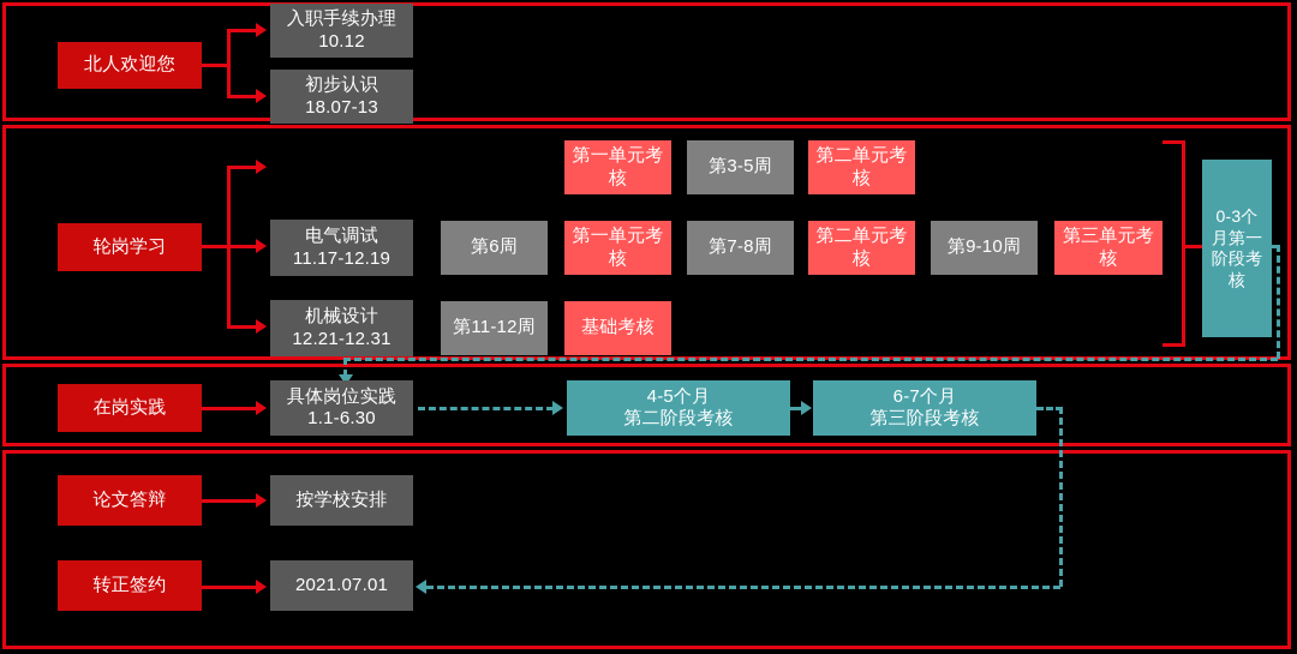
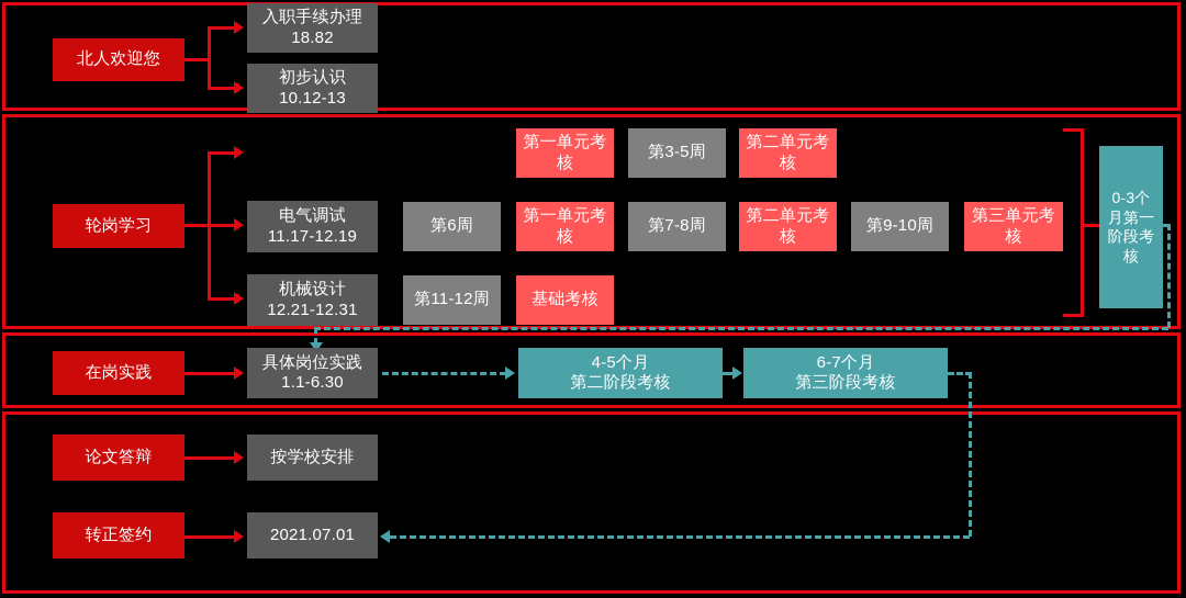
  北人欢迎您
  入职手续办理
- 10.12
+ 18.82
  初步认识
- 18.07-13
+ 10.12-13
  轮岗学习
  第一单元考核
  第3-5周
  第二单元考核
  电气调试
  11.17-12.19
  第6周
  第一单元考核
  第7-8周
  第二单元考核
  第9-10周
  第三单元考核
  机械设计
  12.21-12.31
  第11-12周
  基础考核
  0-3个月第一阶段考核
  在岗实践
  具体岗位实践
  1.1-6.30
  4-5个月
  第二阶段考核
  6-7个月
  第三阶段考核
  论文答辩
  按学校安排
  转正签约
  2021.07.01
